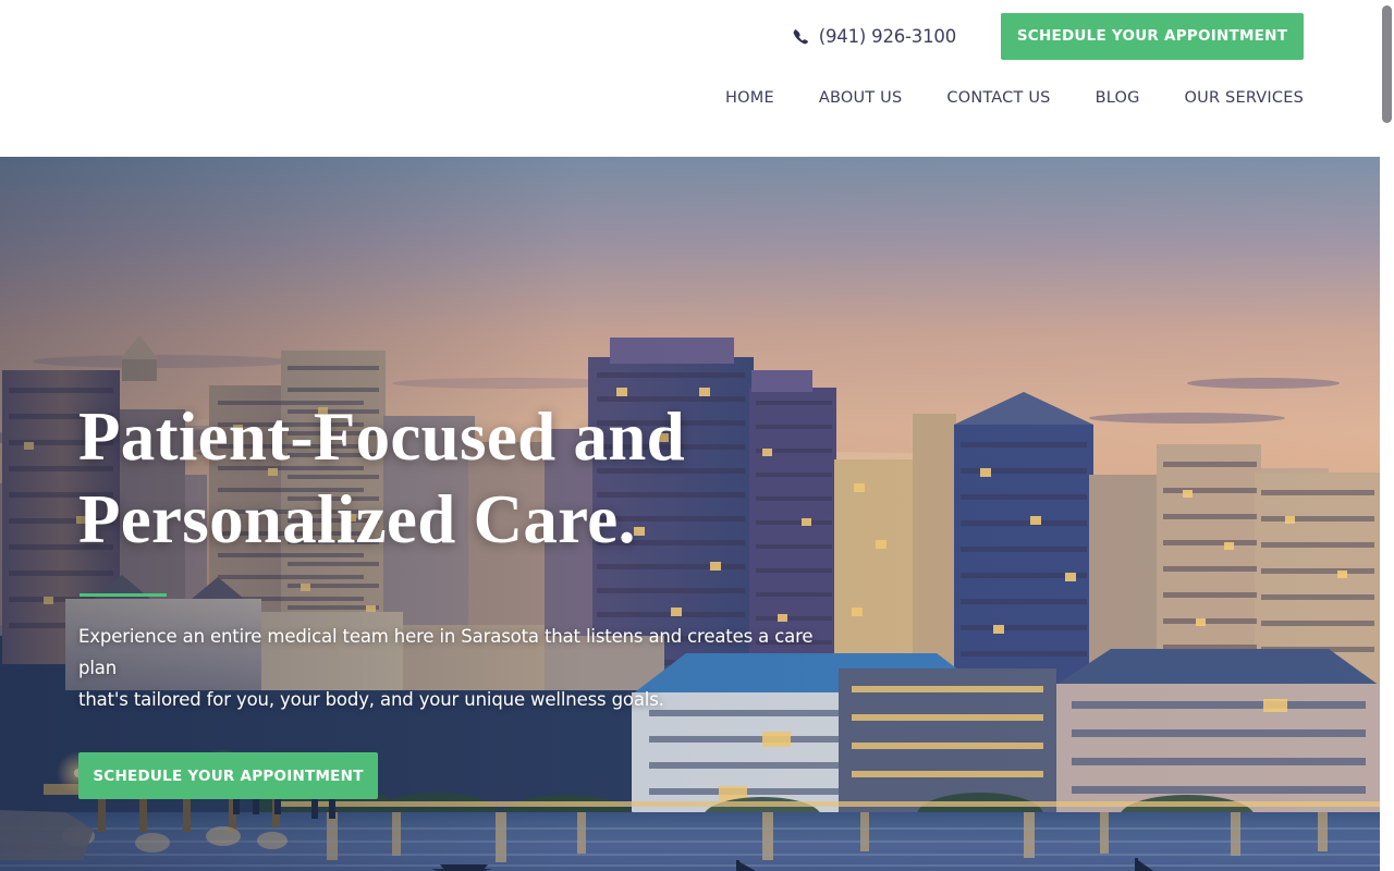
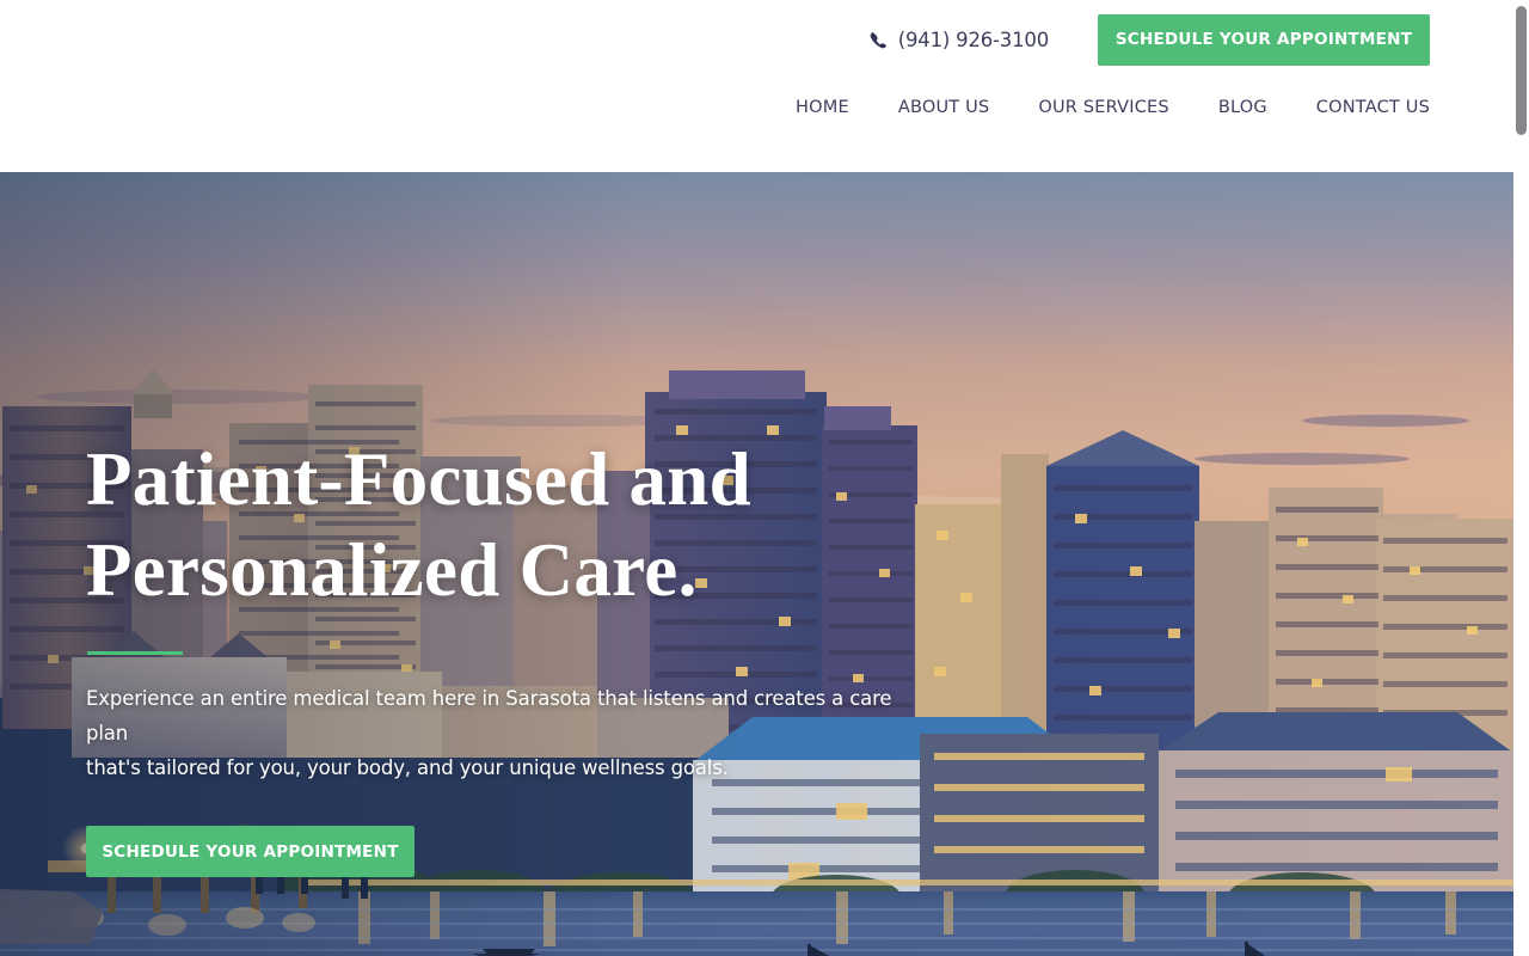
  (941) 926-3100
  SCHEDULE YOUR APPOINTMENT
  HOME
  ABOUT US
- CONTACT US
+ OUR SERVICES
  BLOG
- OUR SERVICES
+ CONTACT US
  Patient-Focused and
  Personalized Care.
  Experience an entire medical team here in Sarasota that listens and creates a care plan
  that's tailored for you, your body, and your unique wellness goals.
  SCHEDULE YOUR APPOINTMENT
